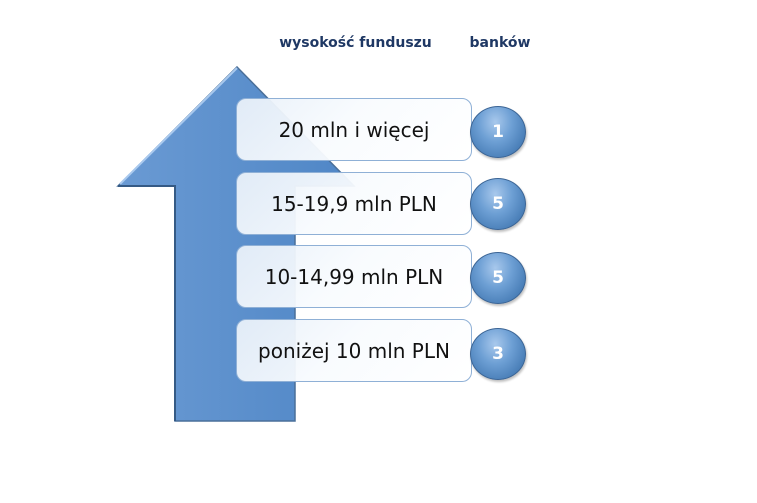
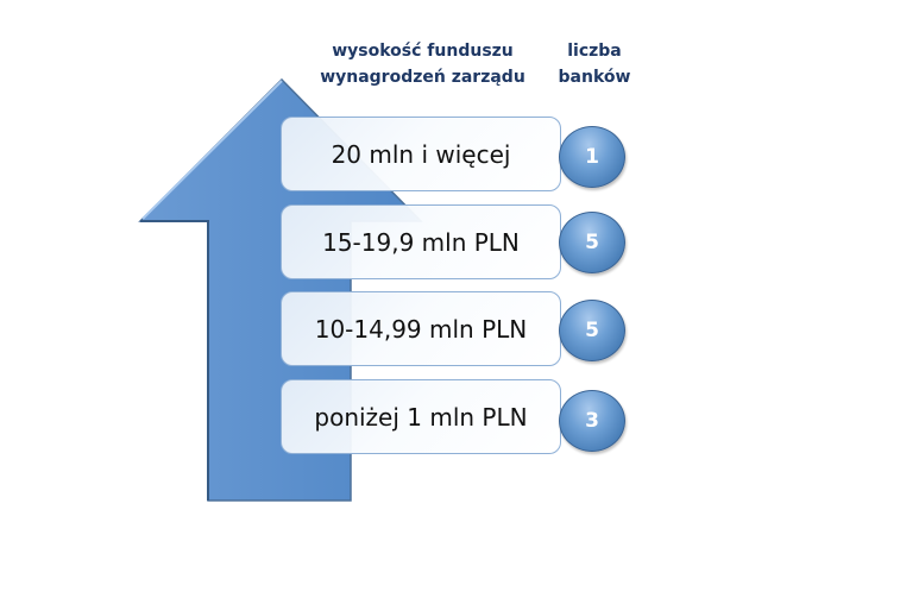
  wysokość funduszu
+ wynagrodzeń zarządu
+ liczba
  banków
  20 mln i więcej
  1
  15-19,9 mln PLN
  5
  10-14,99 mln PLN
  5
- poniżej 10 mln PLN
+ poniżej 1 mln PLN
  3
